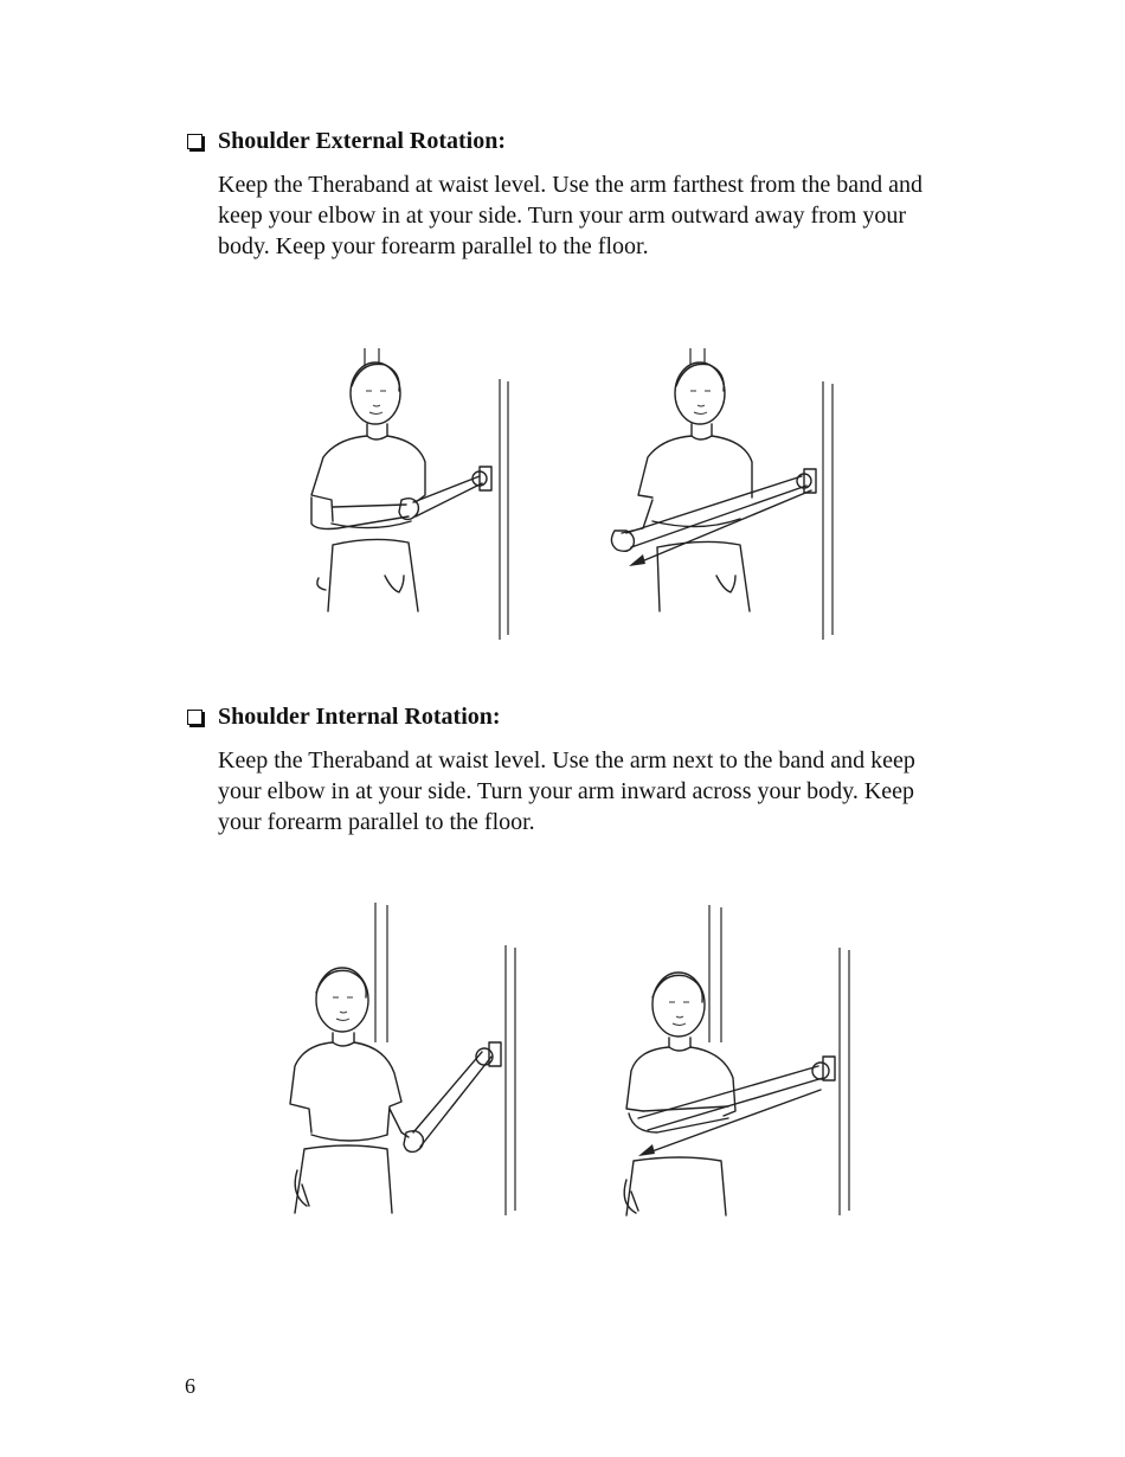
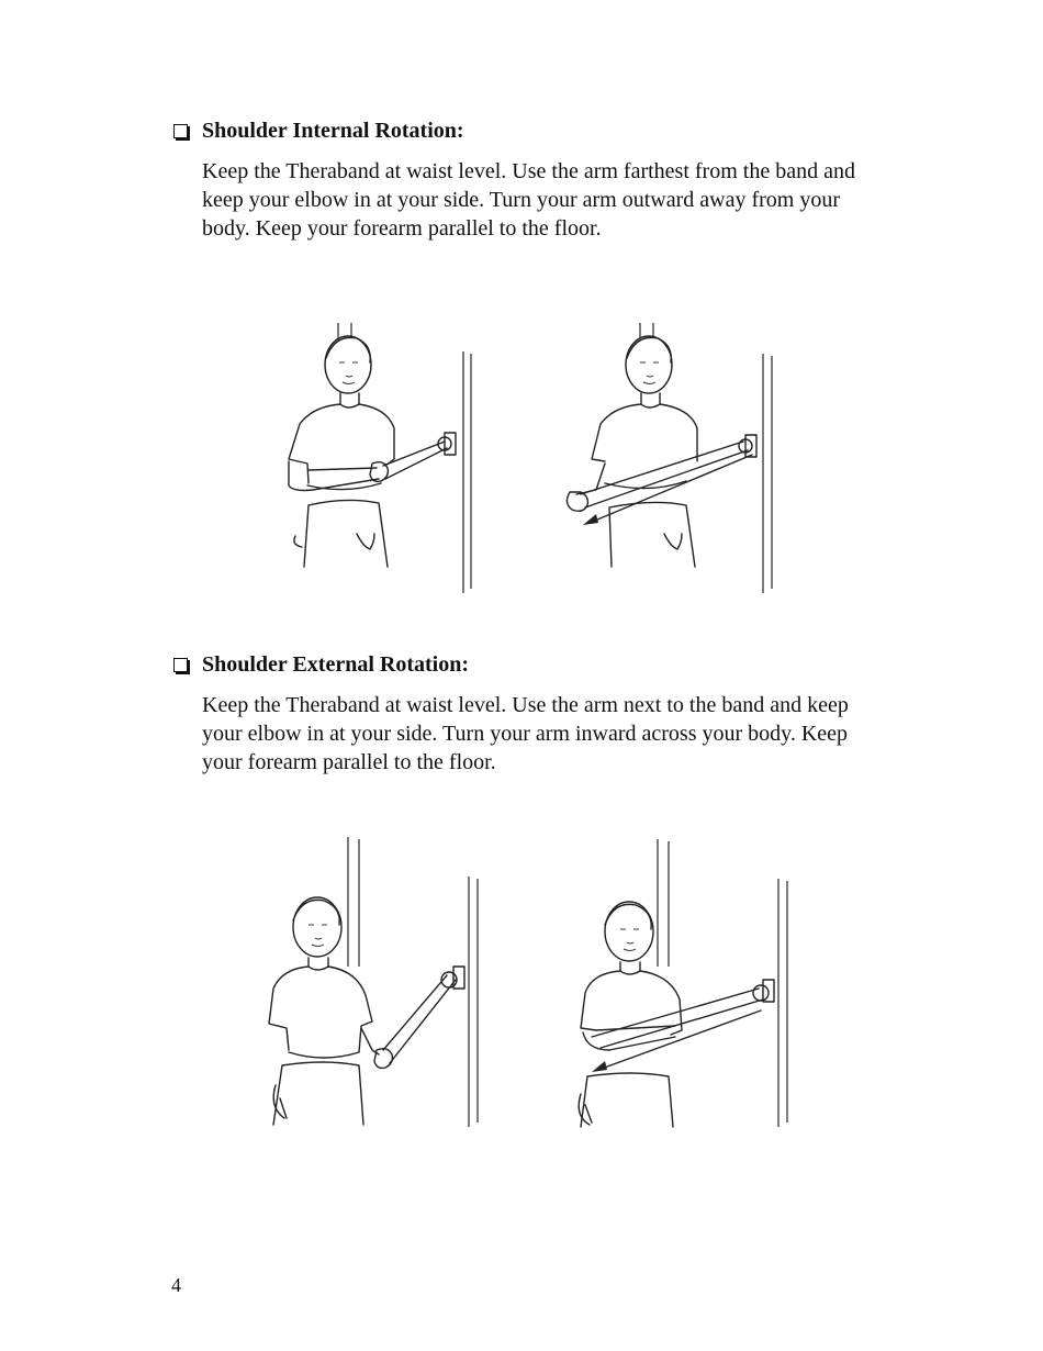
- Shoulder External Rotation:
+ Shoulder Internal Rotation:
  Keep the Theraband at waist level. Use the arm farthest from the band and keep your elbow in at your side. Turn your arm outward away from your body. Keep your forearm parallel to the floor.
- Shoulder Internal Rotation:
+ Shoulder External Rotation:
  Keep the Theraband at waist level. Use the arm next to the band and keep your elbow in at your side. Turn your arm inward across your body. Keep your forearm parallel to the floor.
- 6
+ 4
